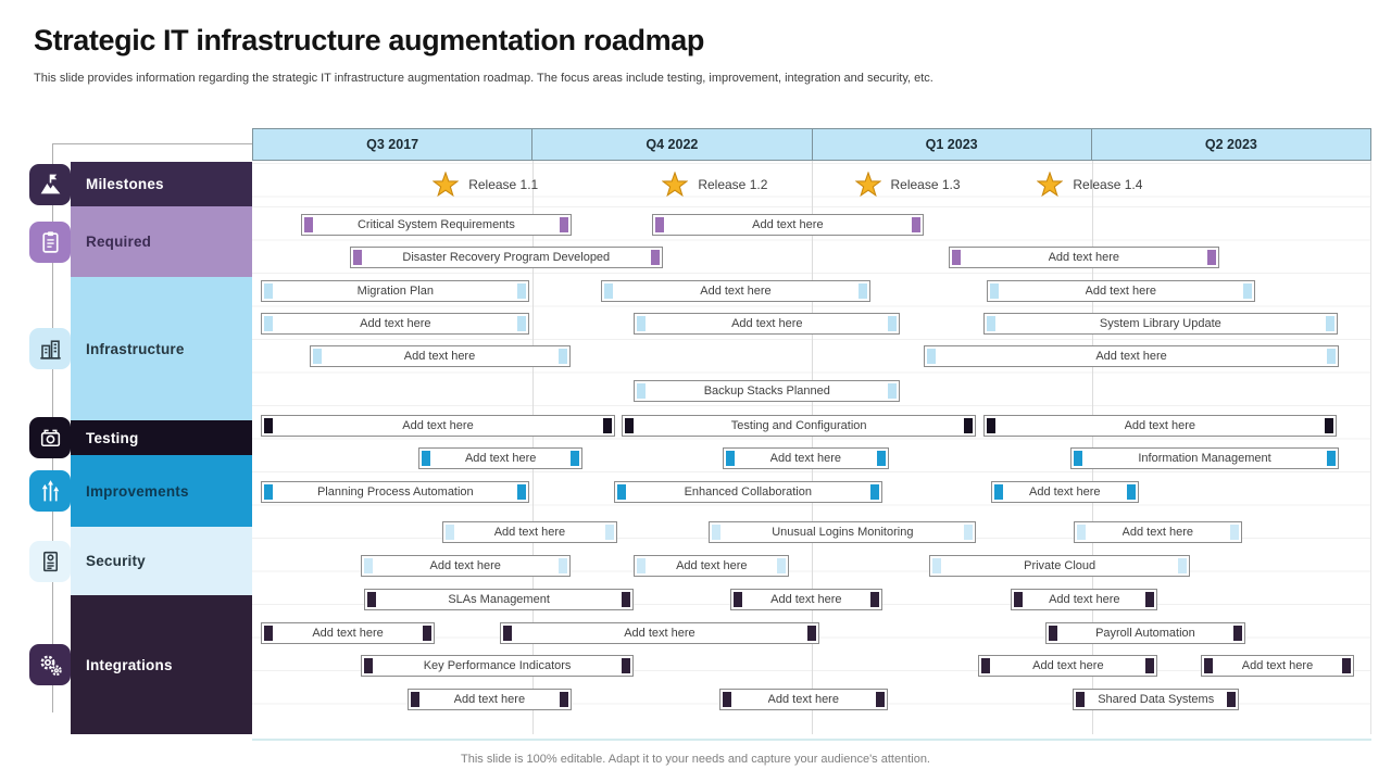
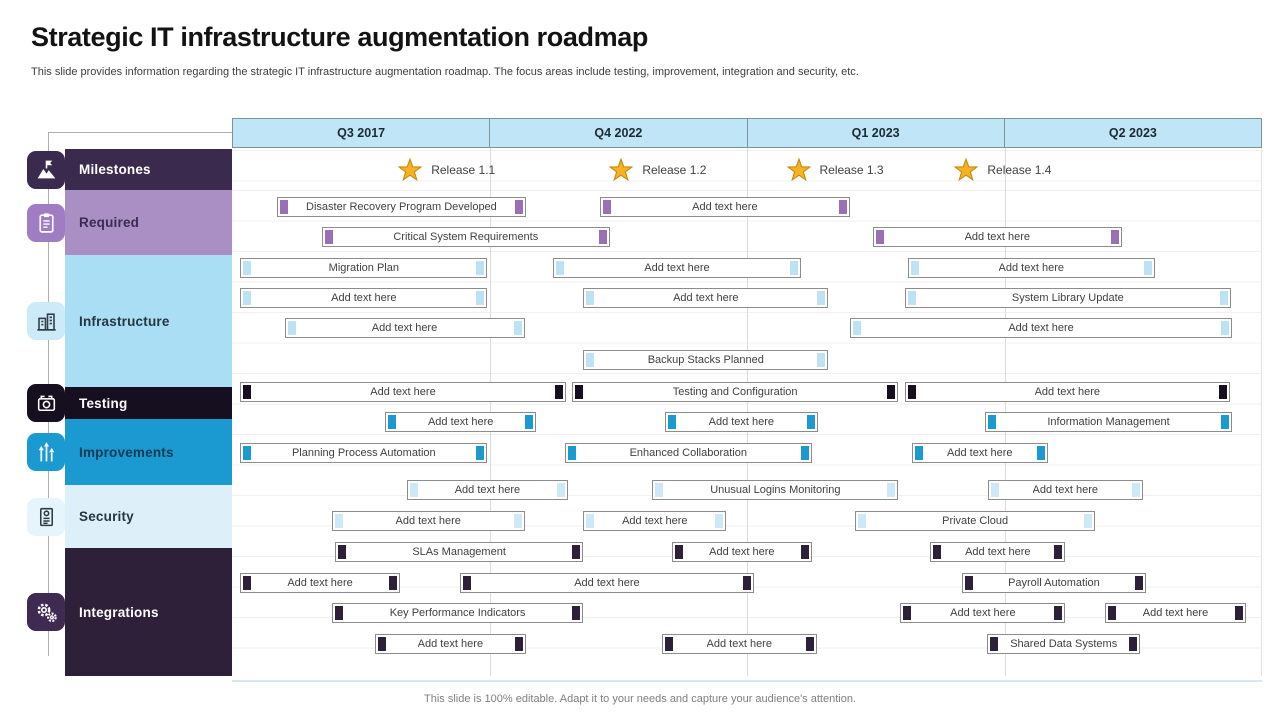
  Strategic IT infrastructure augmentation roadmap
  This slide provides information regarding the strategic IT infrastructure augmentation roadmap. The focus areas include testing, improvement, integration and security, etc.
  Q3 2017
  Q4 2022
  Q1 2023
  Q2 2023
  Release 1.1
  Release 1.2
  Release 1.3
  Release 1.4
- Critical System Requirements
+ Disaster Recovery Program Developed
  Add text here
- Disaster Recovery Program Developed
+ Critical System Requirements
  Add text here
  Migration Plan
  Add text here
  Add text here
  Add text here
  Add text here
  System Library Update
  Add text here
  Add text here
  Backup Stacks Planned
  Add text here
  Testing and Configuration
  Add text here
  Add text here
  Add text here
  Information Management
  Planning Process Automation
  Enhanced Collaboration
  Add text here
  Add text here
  Unusual Logins Monitoring
  Add text here
  Add text here
  Add text here
  Private Cloud
  SLAs Management
  Add text here
  Add text here
  Add text here
  Add text here
  Payroll Automation
  Key Performance Indicators
  Add text here
  Add text here
  Add text here
  Add text here
  Shared Data Systems
  This slide is 100% editable. Adapt it to your needs and capture your audience's attention.
  Milestones
  Required
  Infrastructure
  Testing
  Improvements
  Security
  Integrations
